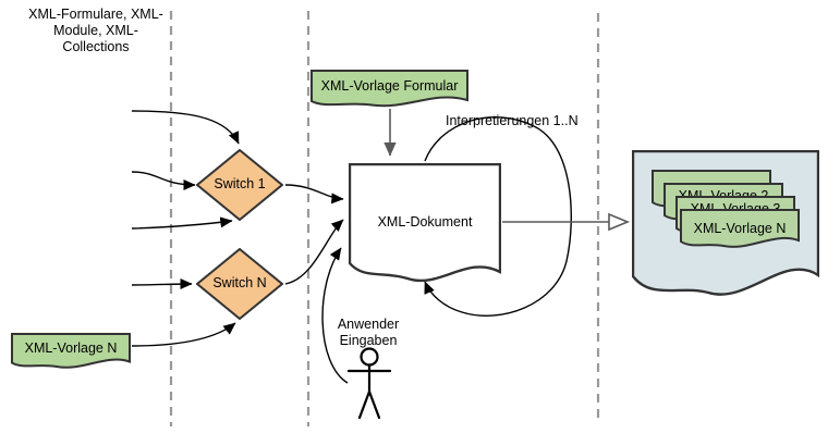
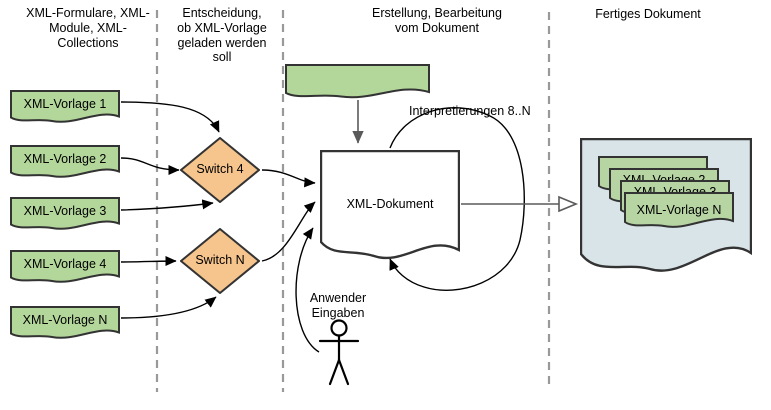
  XML-Formulare, XML-Module, XML-Collections
+ Entscheidung, ob XML-Vorlage geladen werden soll
+ Erstellung, Bearbeitung vom Dokument
+ Fertiges Dokument
- Interpretierungen 1..N
+ Interpretierungen 8..N
  Anwender Eingaben
+ XML-Vorlage 1
+ XML-Vorlage 2
+ XML-Vorlage 3
+ XML-Vorlage 4
  XML-Vorlage N
- Switch 1
+ Switch 4
  Switch N
- XML-Vorlage Formular
  XML-Dokument
  XML-Vorlage N
